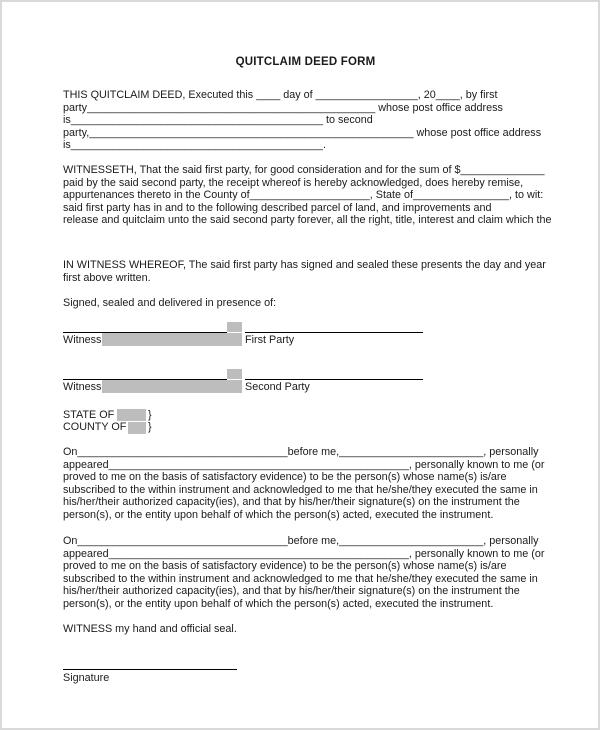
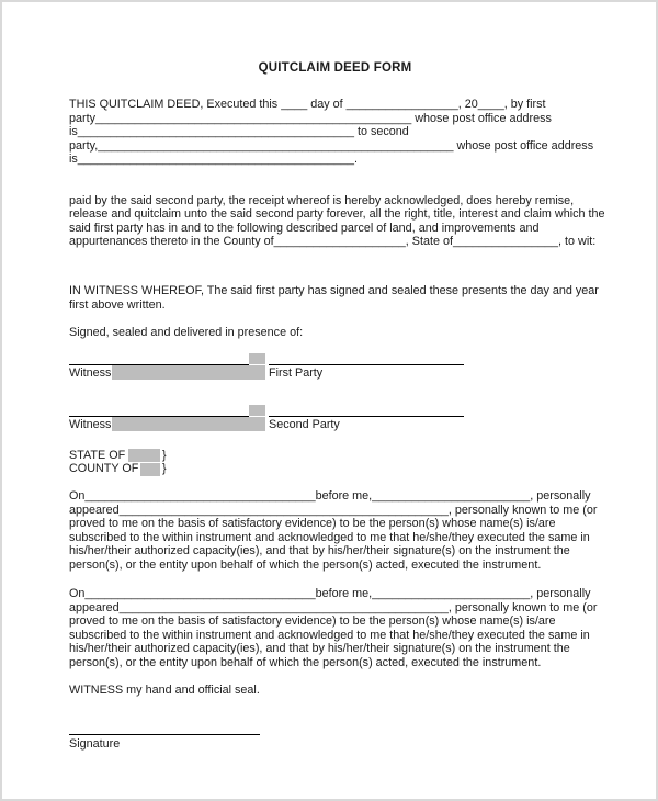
  QUITCLAIM DEED FORM
  THIS QUITCLAIM DEED, Executed this ____ day of _________________, 20____, by first
  party________________________________________________ whose post office address
  is__________________________________________ to second
  party,______________________________________________________ whose post office address
  is__________________________________________.
- WITNESSETH, That the said first party, for good consideration and for the sum of $______________
  paid by the said second party, the receipt whereof is hereby acknowledged, does hereby remise,
- appurtenances thereto in the County of____________________, State of________________, to wit:
+ release and quitclaim unto the said second party forever, all the right, title, interest and claim which the
  said first party has in and to the following described parcel of land, and improvements and
- release and quitclaim unto the said second party forever, all the right, title, interest and claim which the
+ appurtenances thereto in the County of____________________, State of________________, to wit:
  IN WITNESS WHEREOF, The said first party has signed and sealed these presents the day and year
  first above written.
  Signed, sealed and delivered in presence of:
  Witness
  First Party
  Witness
  Second Party
  STATE OF
  }
  COUNTY OF
  }
  On___________________________________before me,________________________, personally
  appeared__________________________________________________, personally known to me (or
  proved to me on the basis of satisfactory evidence) to be the person(s) whose name(s) is/are
  subscribed to the within instrument and acknowledged to me that he/she/they executed the same in
  his/her/their authorized capacity(ies), and that by his/her/their signature(s) on the instrument the
  person(s), or the entity upon behalf of which the person(s) acted, executed the instrument.
  On___________________________________before me,________________________, personally
  appeared__________________________________________________, personally known to me (or
  proved to me on the basis of satisfactory evidence) to be the person(s) whose name(s) is/are
  subscribed to the within instrument and acknowledged to me that he/she/they executed the same in
  his/her/their authorized capacity(ies), and that by his/her/their signature(s) on the instrument the
  person(s), or the entity upon behalf of which the person(s) acted, executed the instrument.
  WITNESS my hand and official seal.
  Signature
